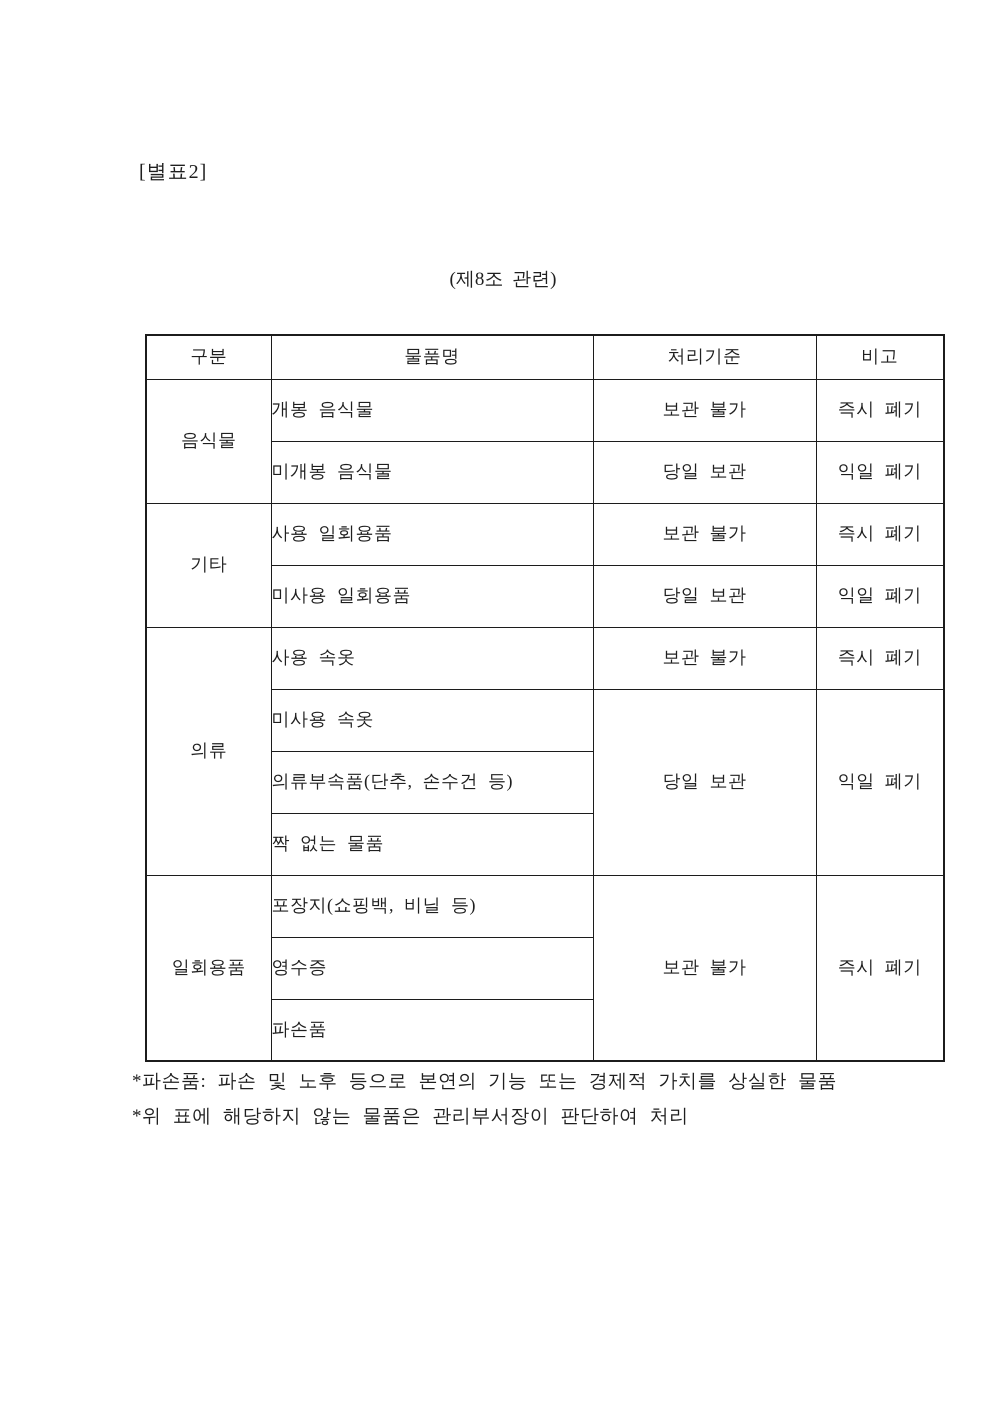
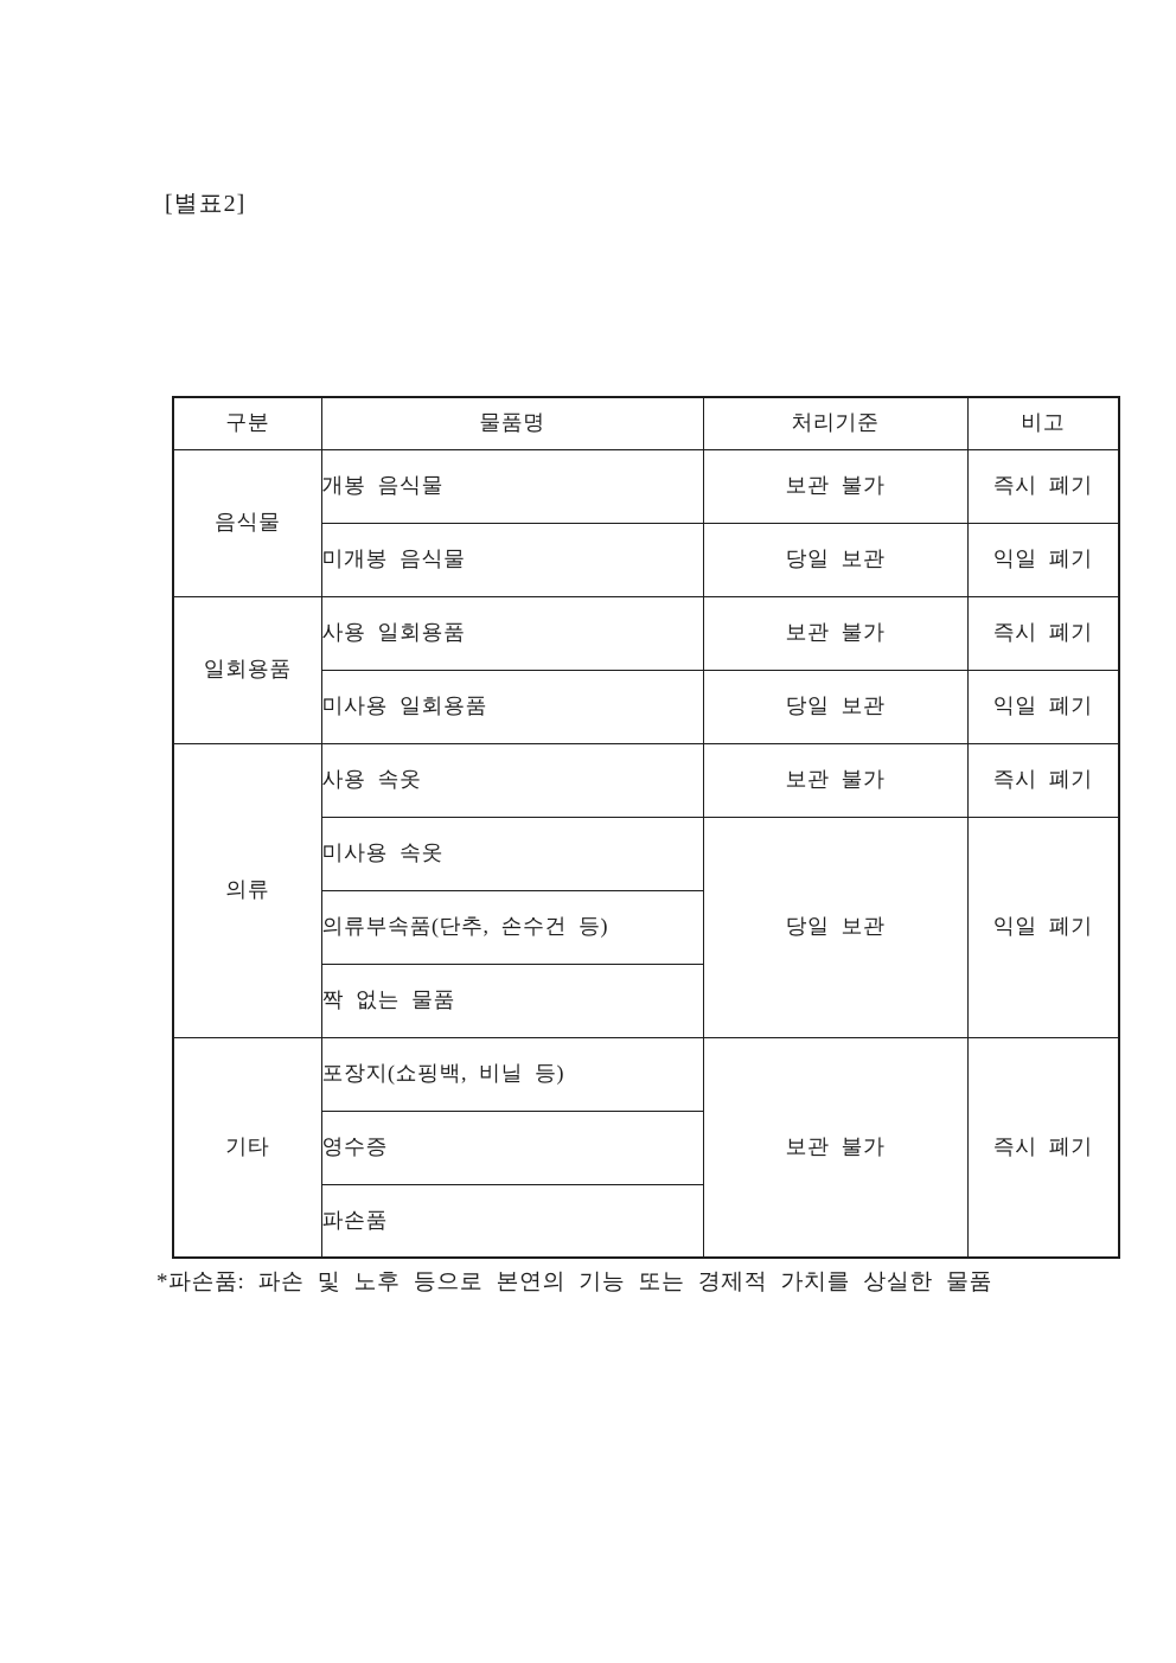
  [별표2]
- (제8조 관련)
  구분	물품명	처리기준	비고
  음식물	개봉 음식물	보관 불가	즉시 폐기
  미개봉 음식물	당일 보관	익일 폐기
- 기타	사용 일회용품	보관 불가	즉시 폐기
+ 일회용품	사용 일회용품	보관 불가	즉시 폐기
  미사용 일회용품	당일 보관	익일 폐기
  의류	사용 속옷	보관 불가	즉시 폐기
  미사용 속옷	당일 보관	익일 폐기
  의류부속품(단추, 손수건 등)
  짝 없는 물품
- 일회용품	포장지(쇼핑백, 비닐 등)	보관 불가	즉시 폐기
+ 기타	포장지(쇼핑백, 비닐 등)	보관 불가	즉시 폐기
  영수증
  파손품
  *파손품: 파손 및 노후 등으로 본연의 기능 또는 경제적 가치를 상실한 물품
- *위 표에 해당하지 않는 물품은 관리부서장이 판단하여 처리
